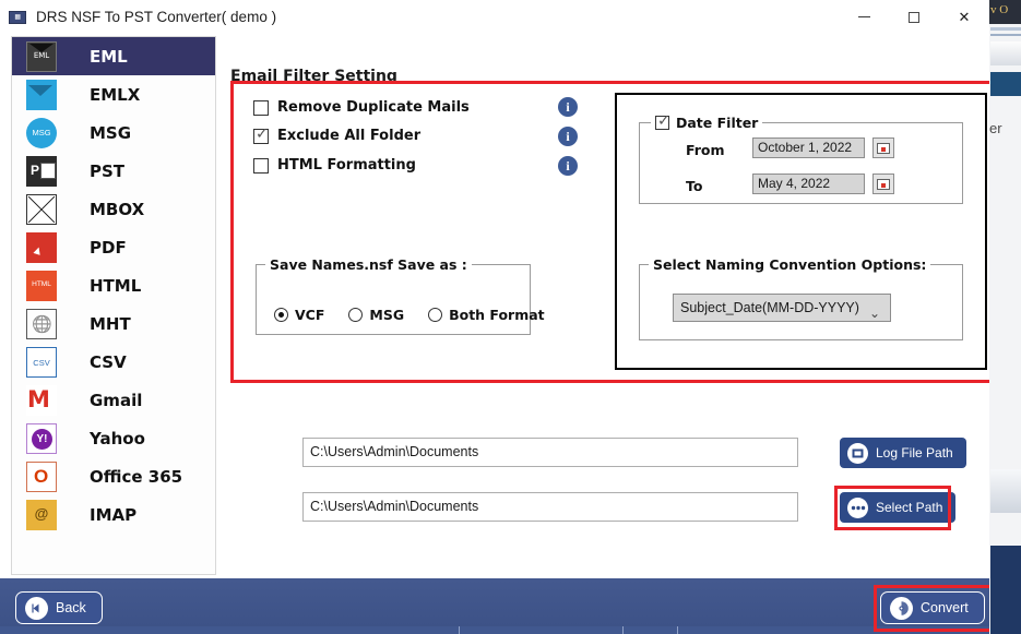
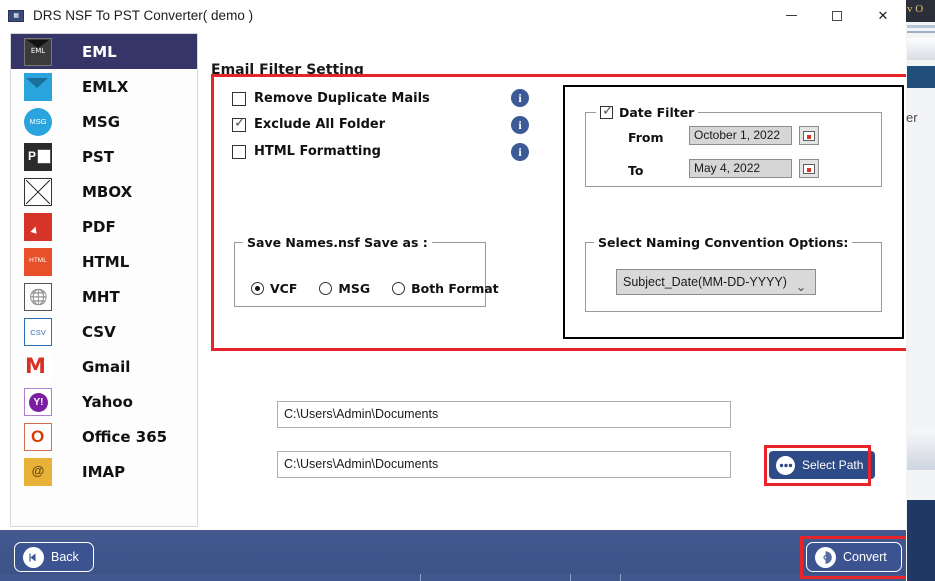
  v O
  er
  DRS NSF To PST Converter( demo )
  ✕
  EML
  EMLX
  MSG
  PST
  MBOX
  PDF
  HTML
  MHT
  CSV
  Gmail
  Yahoo
  Office 365
  IMAP
  Email Filter Setting
  Remove Duplicate Mails
  i
  Exclude All Folder
  i
  HTML Formatting
  i
  Save Names.nsf Save as :
  VCF
  MSG
  Both Format
  Date Filter
  From
  October 1, 2022
  To
  May 4, 2022
  Select Naming Convention Options:
  Subject_Date(MM-DD-YYYY)
  ⌄
  C:\Users\Admin\Documents
- Log File Path
  C:\Users\Admin\Documents
  Select Path
  Back
  Convert
